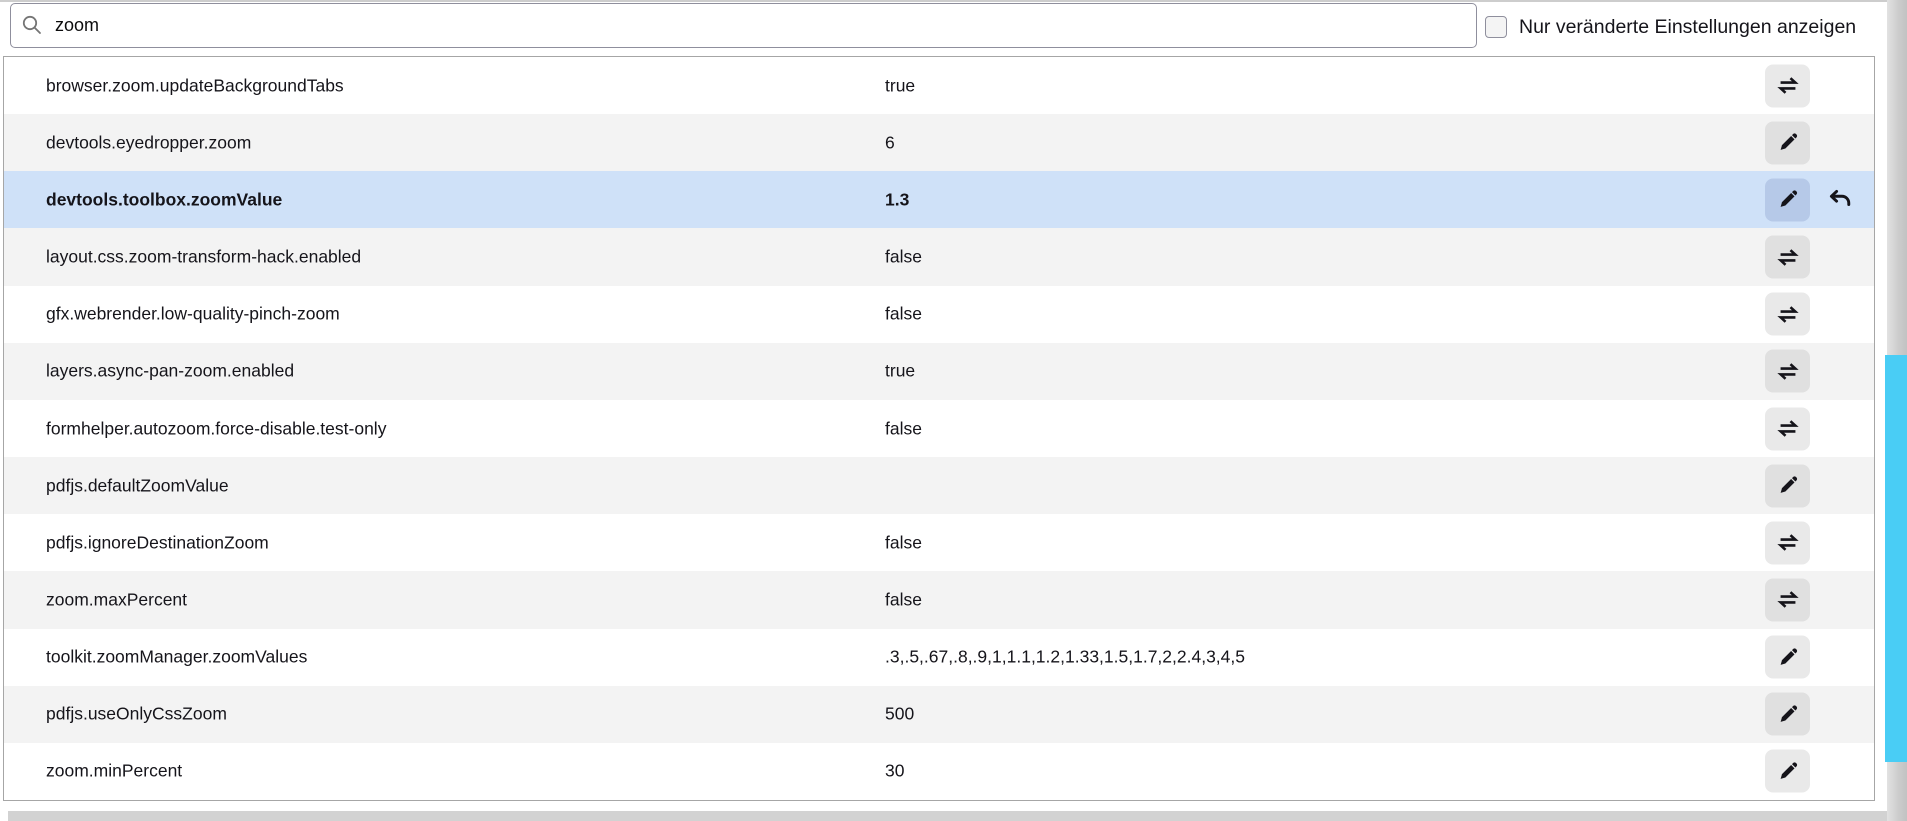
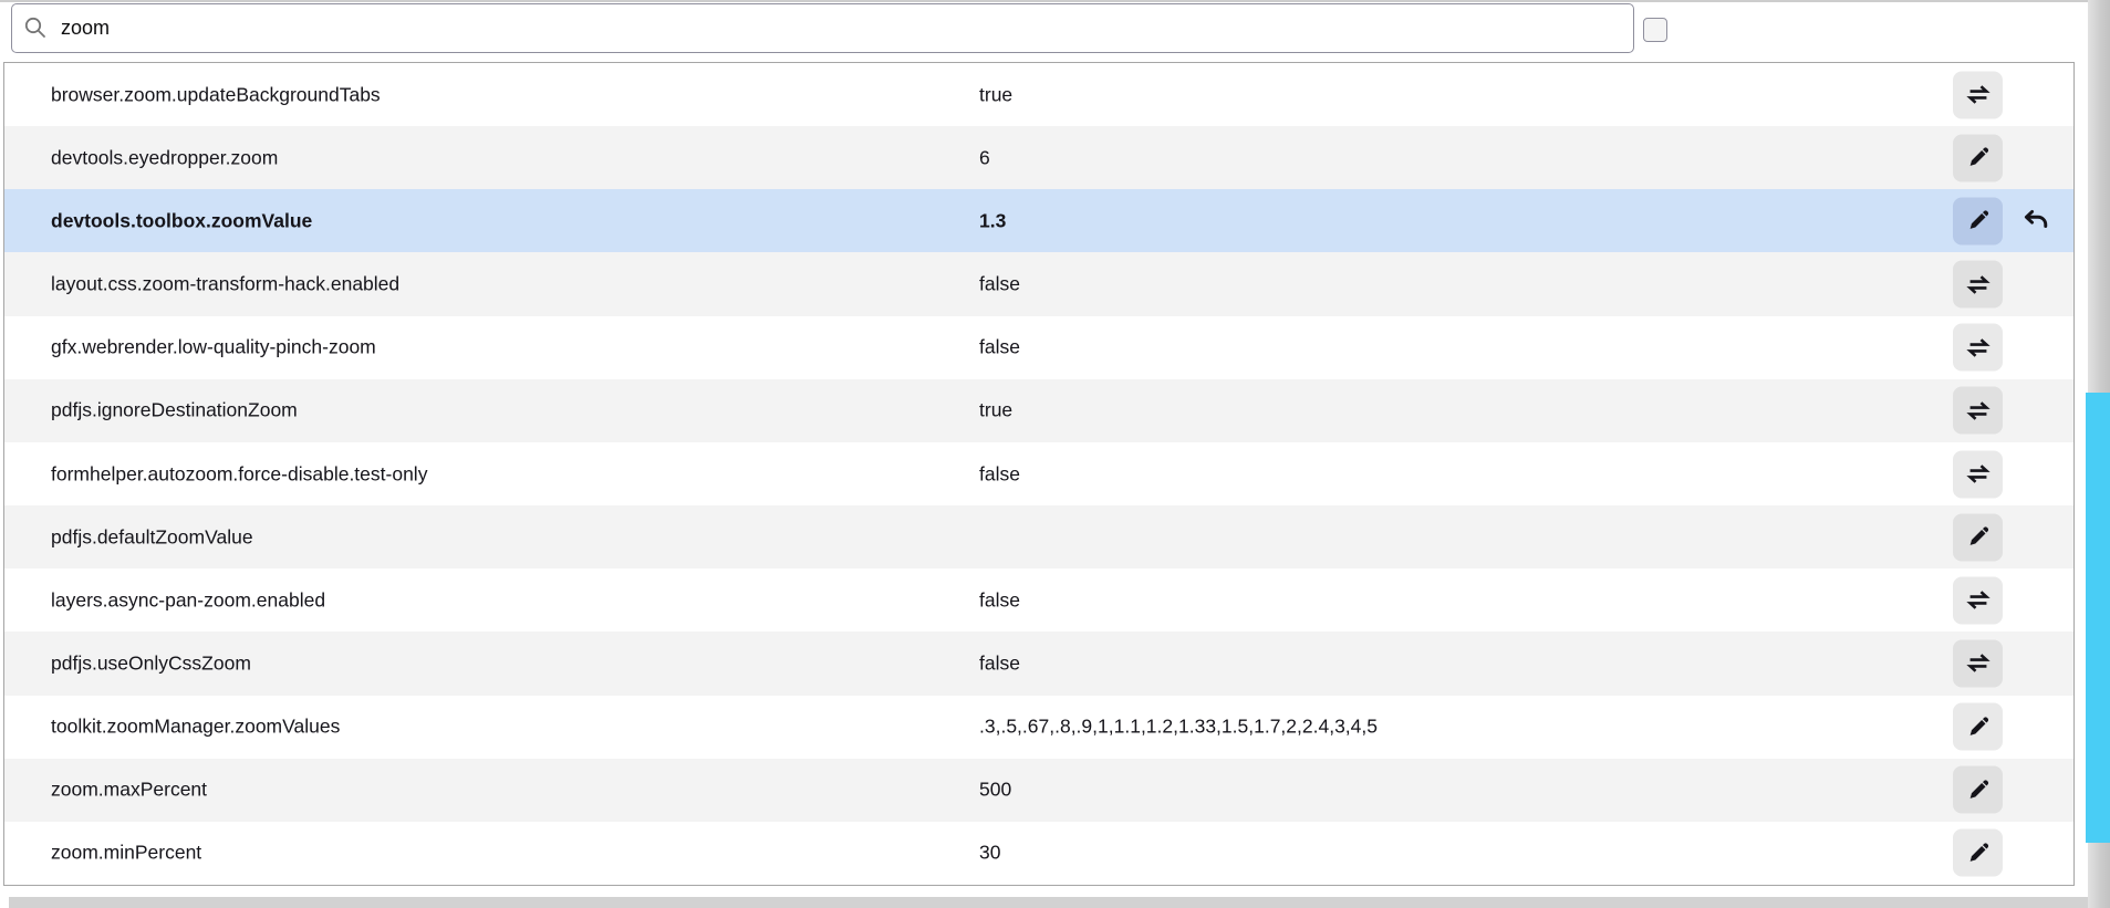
  zoom
- Nur veränderte Einstellungen anzeigen
  browser.zoom.updateBackgroundTabs
  true
  devtools.eyedropper.zoom
  6
  devtools.toolbox.zoomValue
  1.3
  layout.css.zoom-transform-hack.enabled
  false
  gfx.webrender.low-quality-pinch-zoom
  false
- layers.async-pan-zoom.enabled
+ pdfjs.ignoreDestinationZoom
  true
  formhelper.autozoom.force-disable.test-only
  false
  pdfjs.defaultZoomValue
- pdfjs.ignoreDestinationZoom
+ layers.async-pan-zoom.enabled
  false
- zoom.maxPercent
+ pdfjs.useOnlyCssZoom
  false
  toolkit.zoomManager.zoomValues
  .3,.5,.67,.8,.9,1,1.1,1.2,1.33,1.5,1.7,2,2.4,3,4,5
- pdfjs.useOnlyCssZoom
+ zoom.maxPercent
  500
  zoom.minPercent
  30
